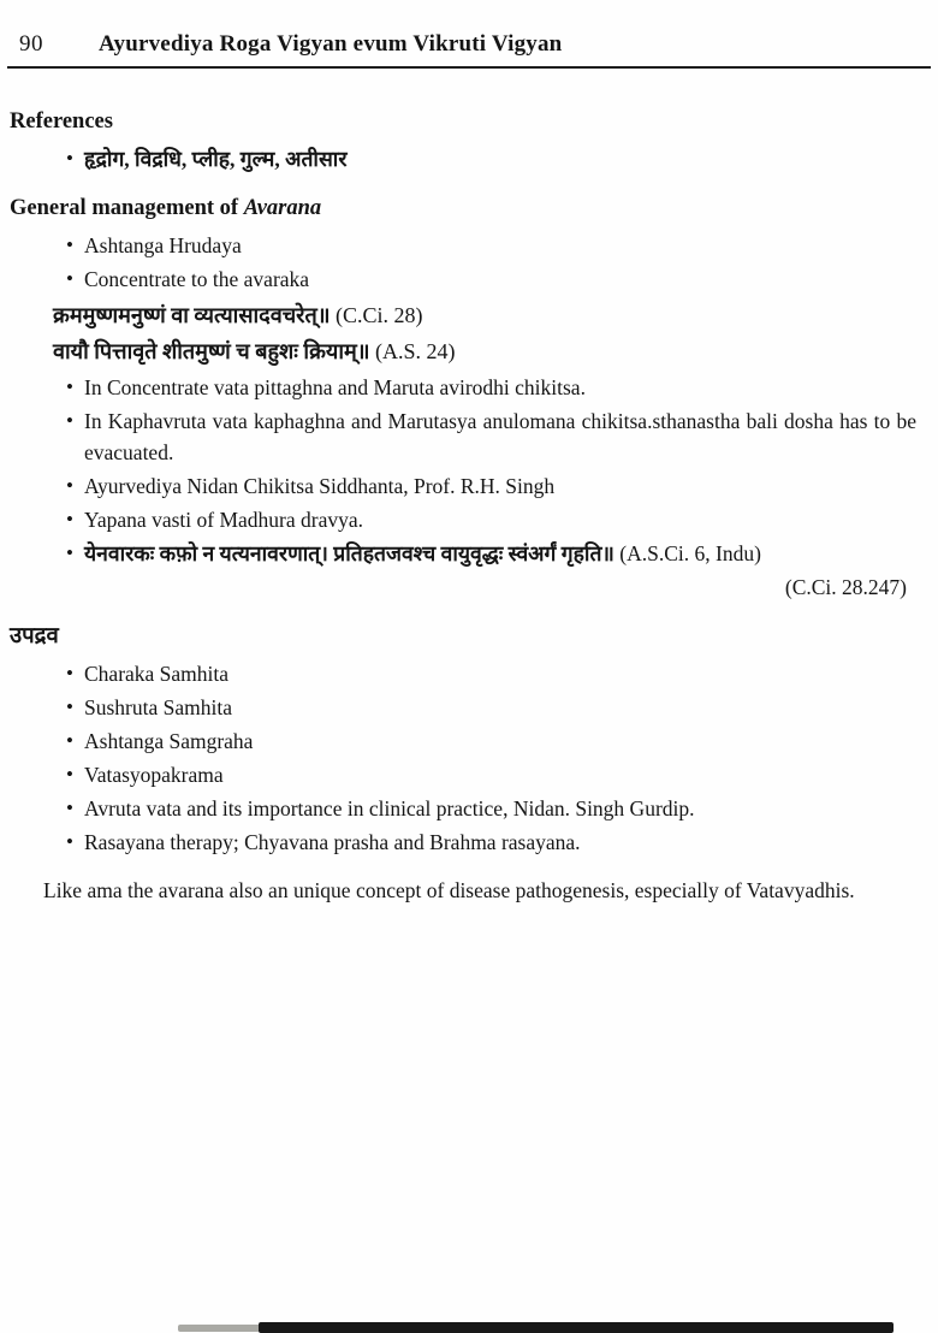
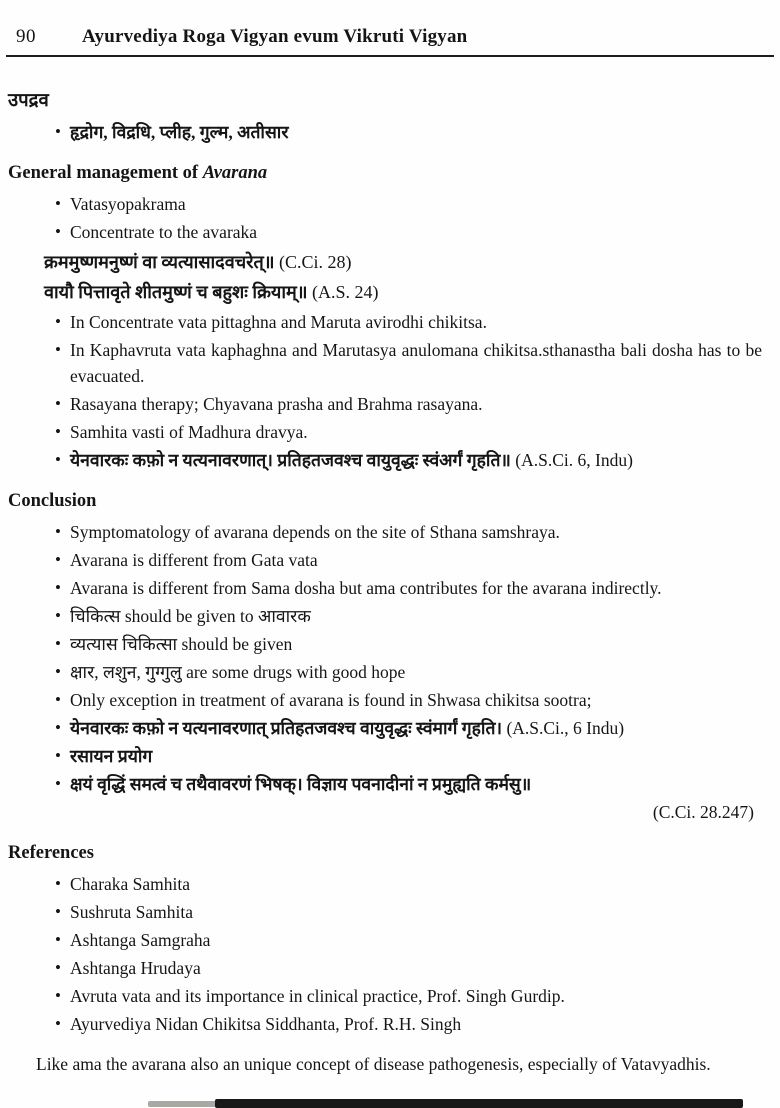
  90
  Ayurvediya Roga Vigyan evum Vikruti Vigyan
- References
+ उपद्रव
  हृद्रोग, विद्रधि, प्लीह, गुल्म, अतीसार
  General management of Avarana
- Ashtanga Hrudaya
+ Vatasyopakrama
  Concentrate to the avaraka
  क्रममुष्णमनुष्णं वा व्यत्यासादवचरेत्॥ (C.Ci. 28)
  वायौ पित्तावृते शीतमुष्णं च बहुशः क्रियाम्॥ (A.S. 24)
  In Concentrate vata pittaghna and Maruta avirodhi chikitsa.
  In Kaphavruta vata kaphaghna and Marutasya anulomana chikitsa.sthanastha bali dosha has to be evacuated.
- Ayurvediya Nidan Chikitsa Siddhanta, Prof. R.H. Singh
+ Rasayana therapy; Chyavana prasha and Brahma rasayana.
- Yapana vasti of Madhura dravya.
+ Samhita vasti of Madhura dravya.
  येनवारकः कफ़ो न यत्यनावरणात्। प्रतिहतजवश्च वायुवृद्धः स्वंअर्गं गृहति॥ (A.S.Ci. 6, Indu)
+ Conclusion
+ Symptomatology of avarana depends on the site of Sthana samshraya.
+ Avarana is different from Gata vata
+ Avarana is different from Sama dosha but ama contributes for the avarana indirectly.
+ चिकित्स should be given to आवारक
+ व्यत्यास चिकित्सा should be given
+ क्षार, लशुन, गुग्गुलु are some drugs with good hope
+ Only exception in treatment of avarana is found in Shwasa chikitsa sootra;
+ येनवारकः कफ़ो न यत्यनावरणात् प्रतिहतजवश्च वायुवृद्धः स्वंमार्गं गृहति। (A.S.Ci., 6 Indu)
+ रसायन प्रयोग
+ क्षयं वृद्धिं समत्वं च तथैवावरणं भिषक्। विज्ञाय पवनादीनां न प्रमुह्यति कर्मसु॥
  (C.Ci. 28.247)
- उपद्रव
+ References
  Charaka Samhita
  Sushruta Samhita
  Ashtanga Samgraha
- Vatasyopakrama
+ Ashtanga Hrudaya
- Avruta vata and its importance in clinical practice, Nidan. Singh Gurdip.
+ Avruta vata and its importance in clinical practice, Prof. Singh Gurdip.
- Rasayana therapy; Chyavana prasha and Brahma rasayana.
+ Ayurvediya Nidan Chikitsa Siddhanta, Prof. R.H. Singh
  Like ama the avarana also an unique concept of disease pathogenesis, especially of Vatavyadhis.
